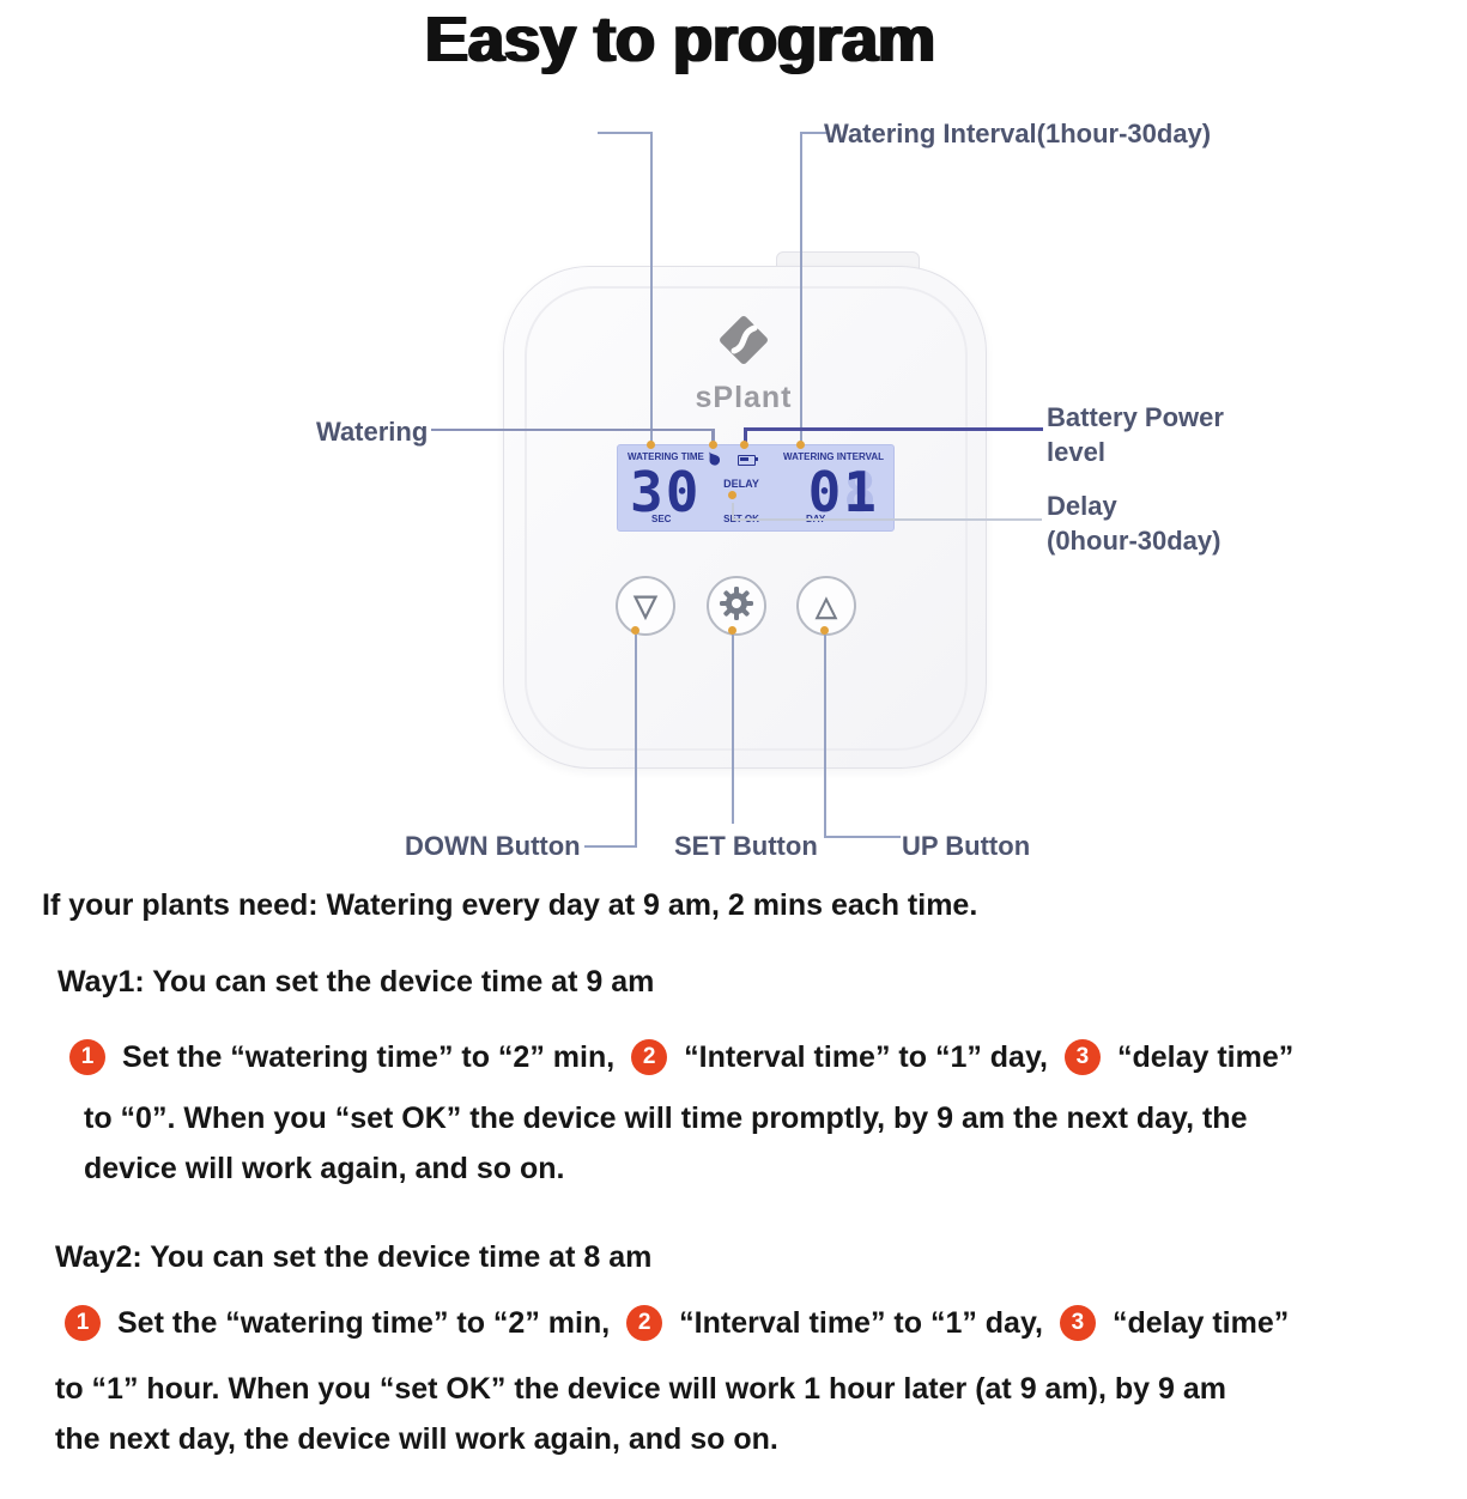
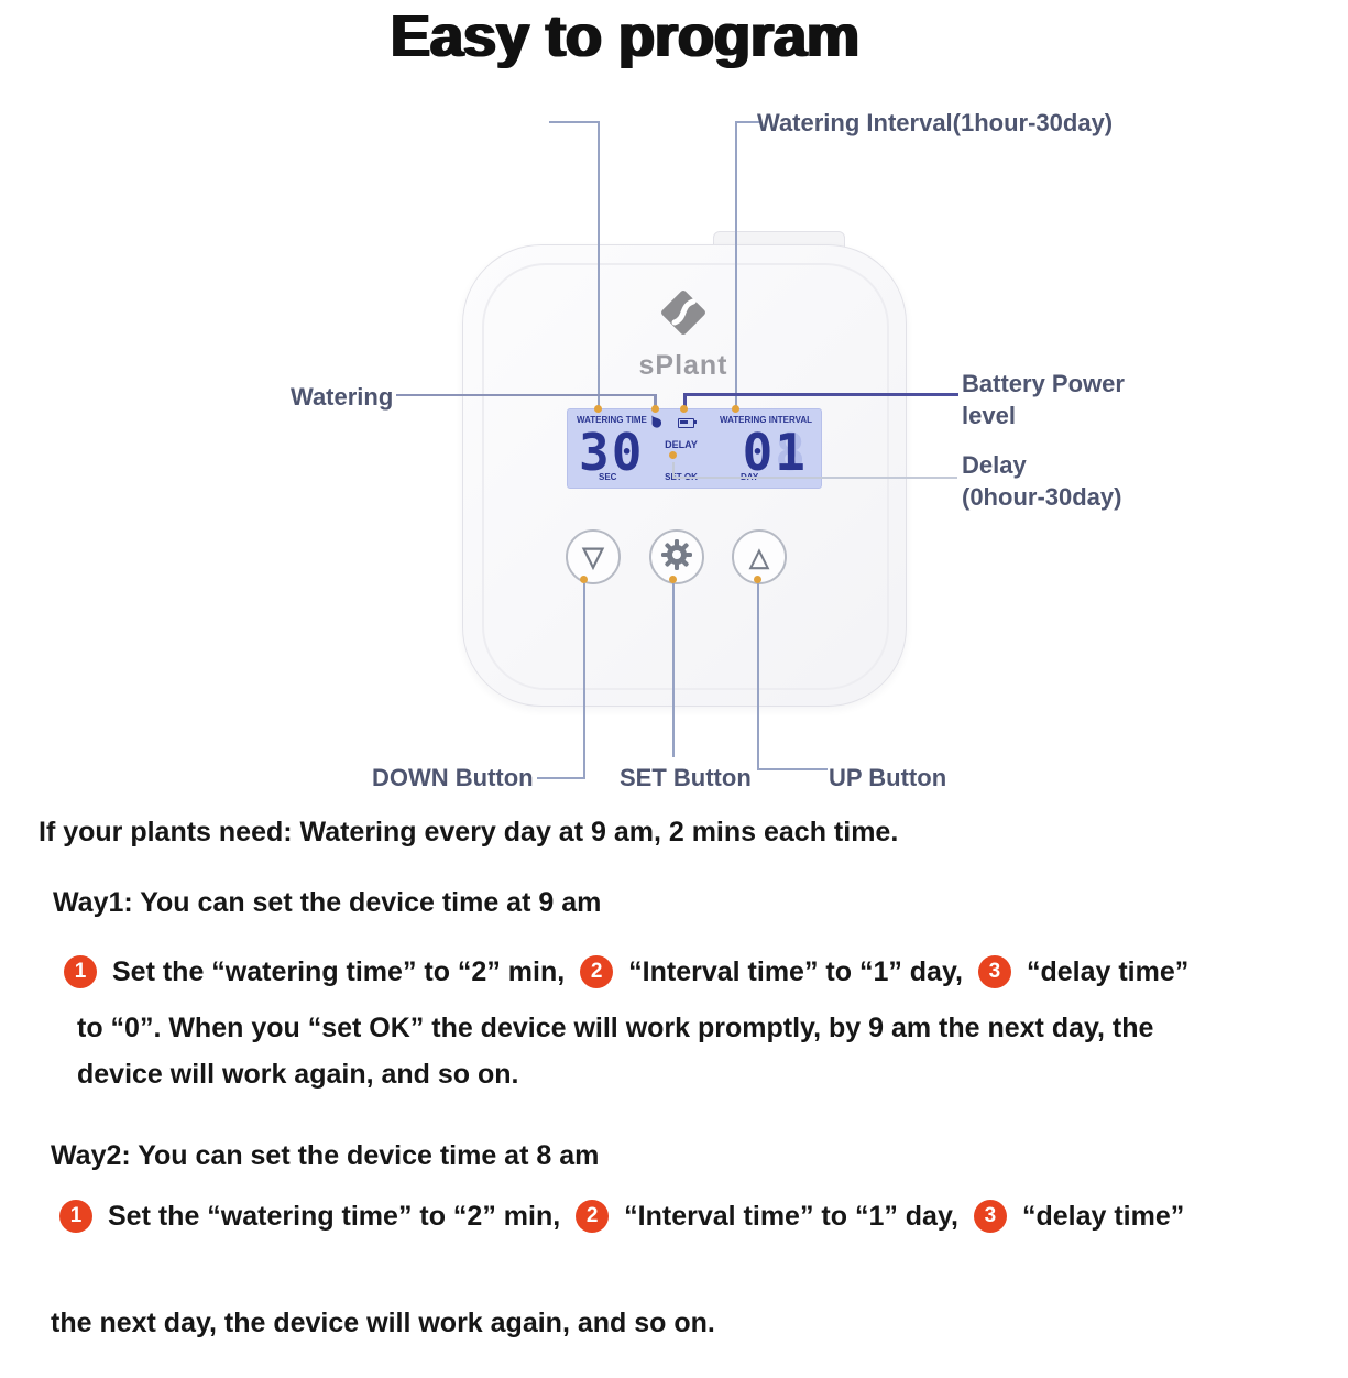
  Easy to program
  Watering Interval(1hour-30day)
  Watering
  Battery Power
  level
  Delay
  (0hour-30day)
  DOWN Button
  SET Button
  UP Button
  sPlant
  WATERING TIME
  WATERING INTERVAL
  30
  DELAY
  08
  1
  SEC
  ▽
  △
  If your plants need: Watering every day at 9 am, 2 mins each time.
  Way1: You can set the device time at 9 am
  1
  Set the “watering time” to “2” min,
  2
  “Interval time” to “1” day,
  3
  “delay time”
- to “0”. When you “set OK” the device will time promptly, by 9 am the next day, the
+ to “0”. When you “set OK” the device will work promptly, by 9 am the next day, the
  device will work again, and so on.
  Way2: You can set the device time at 8 am
  1
  Set the “watering time” to “2” min,
  2
  “Interval time” to “1” day,
  3
  “delay time”
- to “1” hour. When you “set OK” the device will work 1 hour later (at 9 am), by 9 am
  the next day, the device will work again, and so on.
